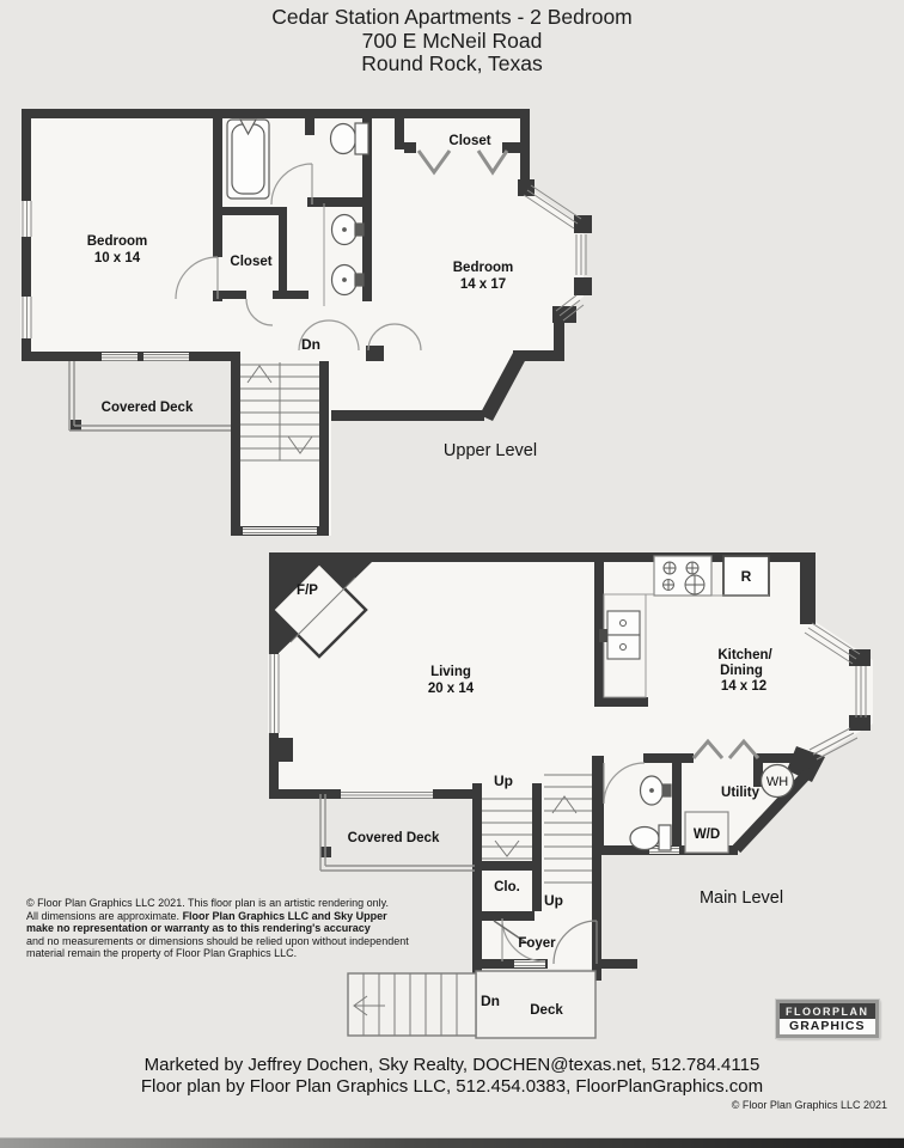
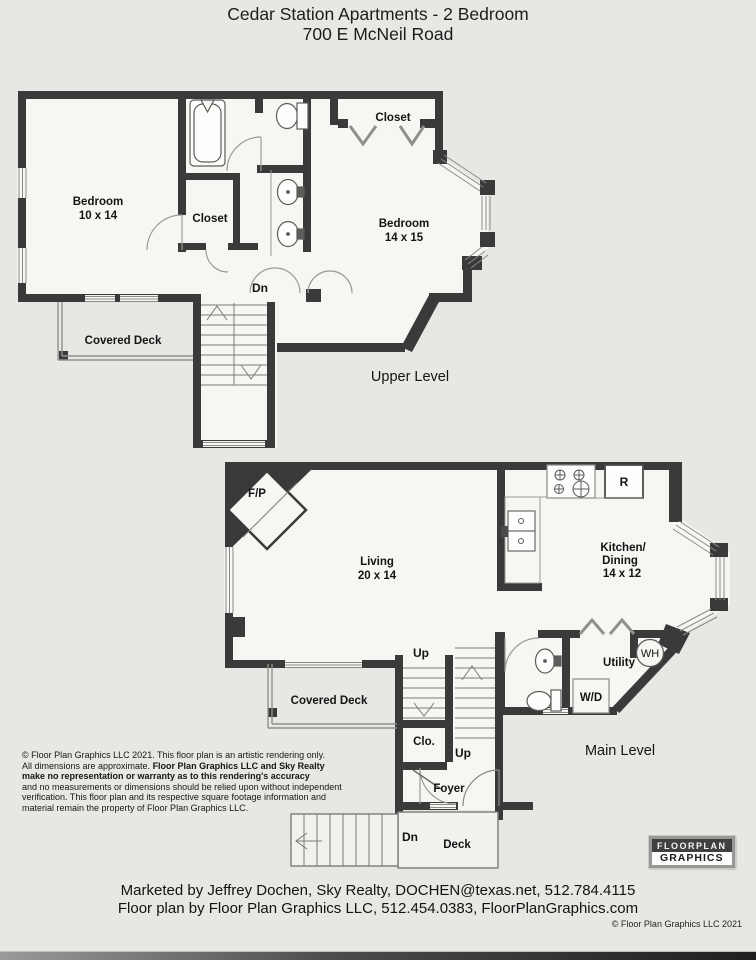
  Cedar Station Apartments - 2 Bedroom
  700 E McNeil Road
- Round Rock, Texas
  Bedroom
  10 x 14
  Closet
  Closet
  Bedroom
- 14 x 17
+ 14 x 15
  Covered Deck
  Dn
  Upper Level
  F/P
  Living
  20 x 14
  Kitchen/
  Dining
  14 x 12
  R
  WH
  Utility
  W/D
  Up
  Up
  Clo.
  Foyer
  Covered Deck
  Deck
  Dn
  Main Level
  © Floor Plan Graphics LLC 2021. This floor plan is an artistic rendering only.
- All dimensions are approximate. Floor Plan Graphics LLC and Sky Upper
+ All dimensions are approximate. Floor Plan Graphics LLC and Sky Realty
  make no representation or warranty as to this rendering's accuracy
  and no measurements or dimensions should be relied upon without independent
+ verification. This floor plan and its respective square footage information and
  material remain the property of Floor Plan Graphics LLC.
  FLOORPLAN
  GRAPHICS
  Marketed by Jeffrey Dochen, Sky Realty, DOCHEN@texas.net, 512.784.4115
  Floor plan by Floor Plan Graphics LLC, 512.454.0383, FloorPlanGraphics.com
  © Floor Plan Graphics LLC 2021
